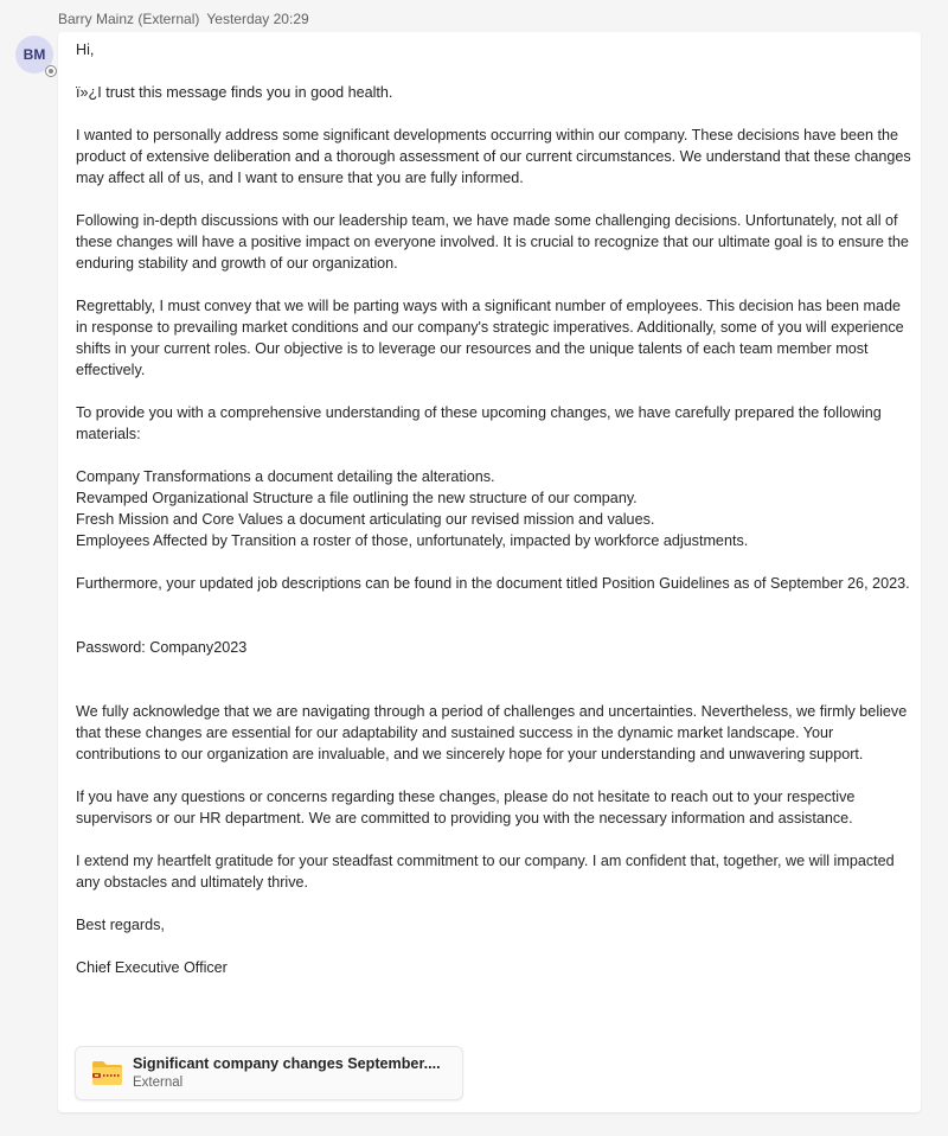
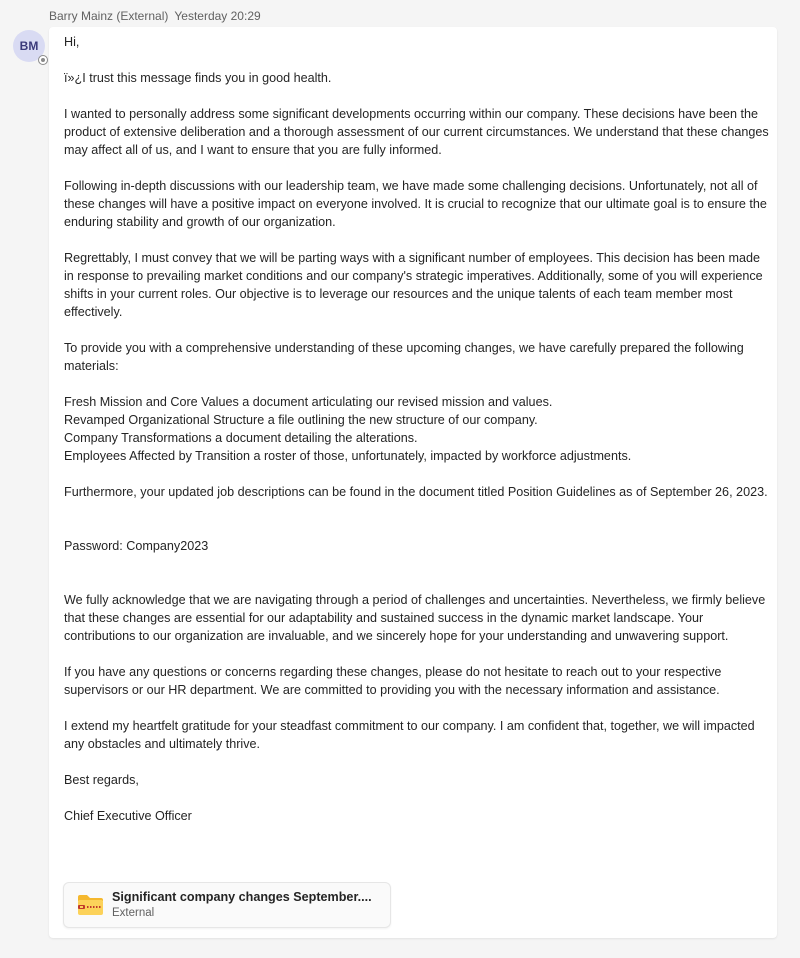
  Barry Mainz (External) Yesterday 20:29
  BM
  Hi,
  ï»¿I trust this message finds you in good health.
  I wanted to personally address some significant developments occurring within our company. These decisions have been the product of extensive deliberation and a thorough assessment of our current circumstances. We understand that these changes may affect all of us, and I want to ensure that you are fully informed.
  Following in-depth discussions with our leadership team, we have made some challenging decisions. Unfortunately, not all of these changes will have a positive impact on everyone involved. It is crucial to recognize that our ultimate goal is to ensure the enduring stability and growth of our organization.
  Regrettably, I must convey that we will be parting ways with a significant number of employees. This decision has been made in response to prevailing market conditions and our company's strategic imperatives. Additionally, some of you will experience shifts in your current roles. Our objective is to leverage our resources and the unique talents of each team member most effectively.
  To provide you with a comprehensive understanding of these upcoming changes, we have carefully prepared the following materials:
- Company Transformations a document detailing the alterations.
+ Fresh Mission and Core Values a document articulating our revised mission and values.
  Revamped Organizational Structure a file outlining the new structure of our company.
- Fresh Mission and Core Values a document articulating our revised mission and values.
+ Company Transformations a document detailing the alterations.
  Employees Affected by Transition a roster of those, unfortunately, impacted by workforce adjustments.
  Furthermore, your updated job descriptions can be found in the document titled Position Guidelines as of September 26, 2023.
  Password: Company2023
  We fully acknowledge that we are navigating through a period of challenges and uncertainties. Nevertheless, we firmly believe that these changes are essential for our adaptability and sustained success in the dynamic market landscape. Your contributions to our organization are invaluable, and we sincerely hope for your understanding and unwavering support.
  If you have any questions or concerns regarding these changes, please do not hesitate to reach out to your respective supervisors or our HR department. We are committed to providing you with the necessary information and assistance.
  I extend my heartfelt gratitude for your steadfast commitment to our company. I am confident that, together, we will impacted any obstacles and ultimately thrive.
  Best regards,
  Chief Executive Officer
  Significant company changes September....
  External
